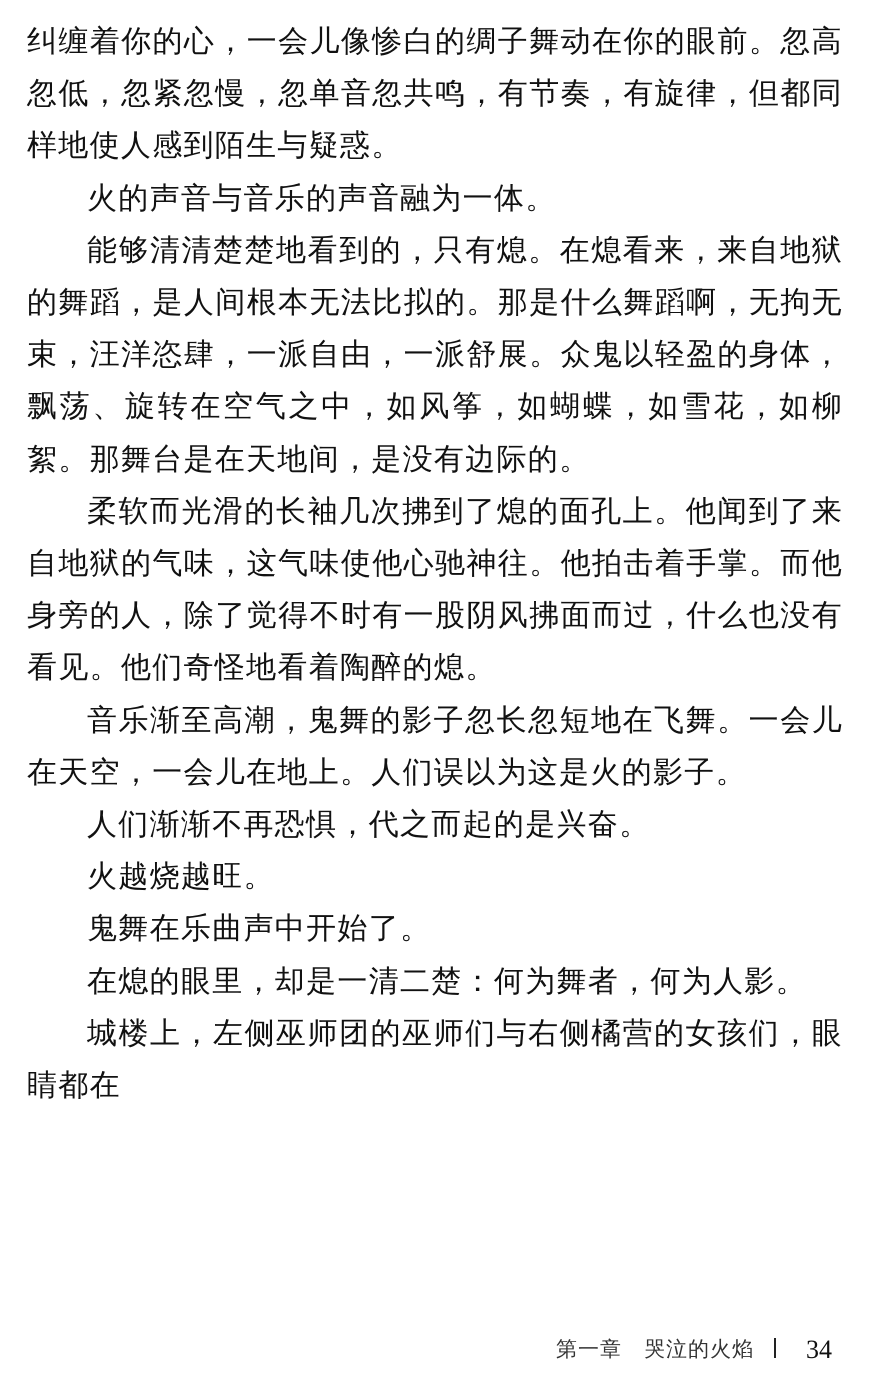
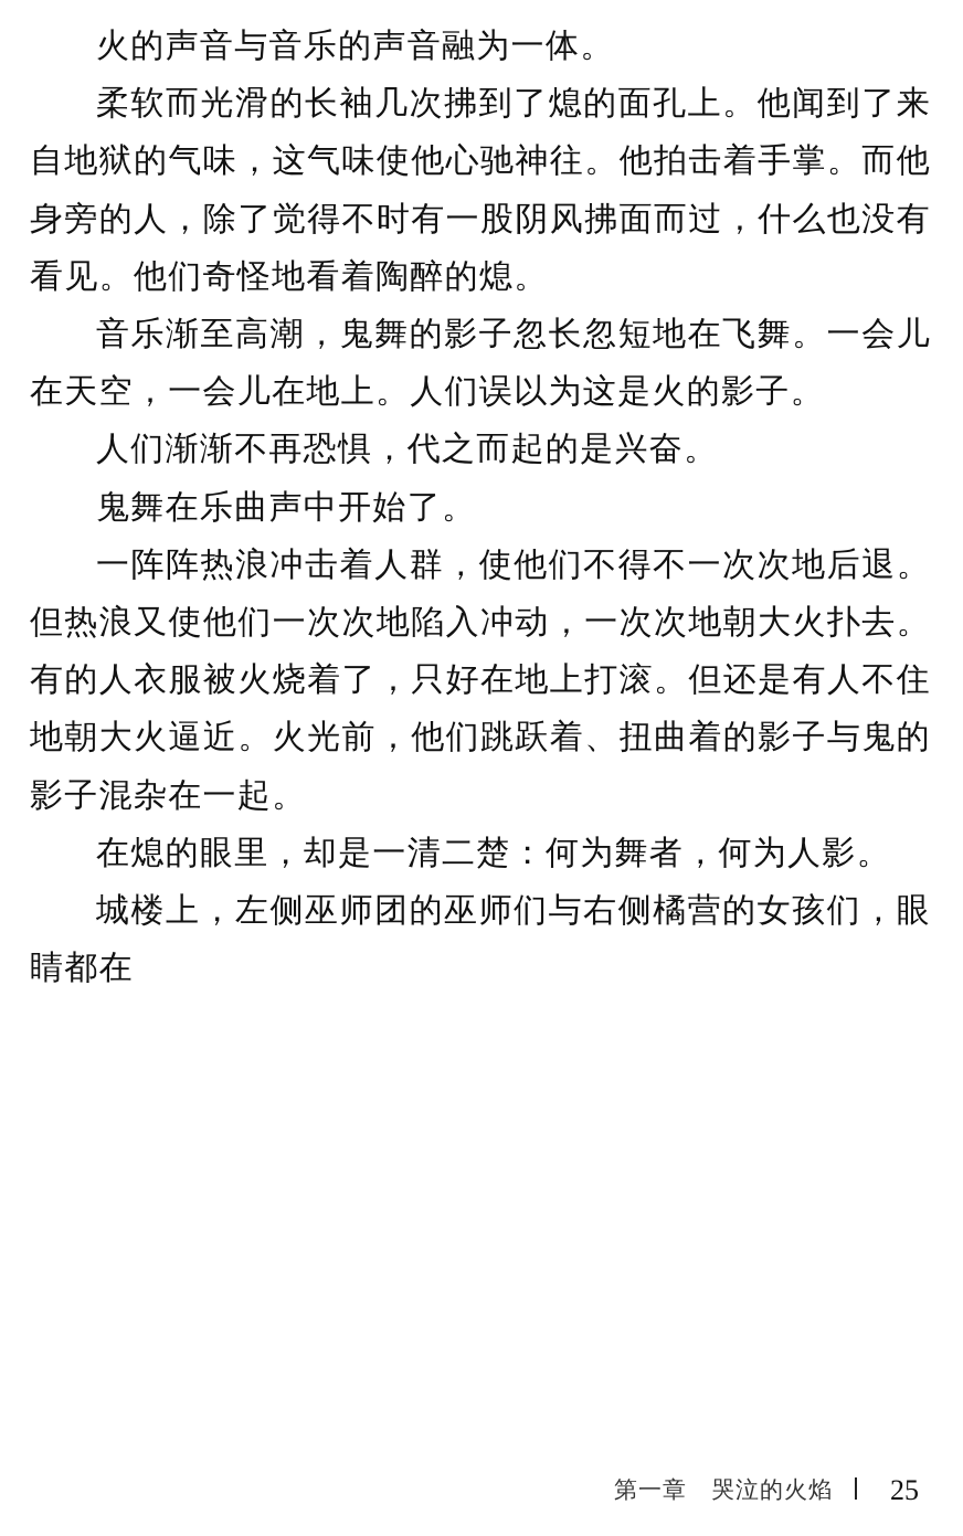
- 纠缠着你的心，一会儿像惨白的绸子舞动在你的眼前。忽高忽低，忽紧忽慢，忽单音忽共鸣，有节奏，有旋律，但都同样地使人感到陌生与疑惑。
  火的声音与音乐的声音融为一体。
- 能够清清楚楚地看到的，只有熄。在熄看来，来自地狱的舞蹈，是人间根本无法比拟的。那是什么舞蹈啊，无拘无束，汪洋恣肆，一派自由，一派舒展。众鬼以轻盈的身体，飘荡、旋转在空气之中，如风筝，如蝴蝶，如雪花，如柳絮。那舞台是在天地间，是没有边际的。
  柔软而光滑的长袖几次拂到了熄的面孔上。他闻到了来自地狱的气味，这气味使他心驰神往。他拍击着手掌。而他身旁的人，除了觉得不时有一股阴风拂面而过，什么也没有看见。他们奇怪地看着陶醉的熄。
  音乐渐至高潮，鬼舞的影子忽长忽短地在飞舞。一会儿在天空，一会儿在地上。人们误以为这是火的影子。
  人们渐渐不再恐惧，代之而起的是兴奋。
- 火越烧越旺。
  鬼舞在乐曲声中开始了。
+ 一阵阵热浪冲击着人群，使他们不得不一次次地后退。但热浪又使他们一次次地陷入冲动，一次次地朝大火扑去。有的人衣服被火烧着了，只好在地上打滚。但还是有人不住地朝大火逼近。火光前，他们跳跃着、扭曲着的影子与鬼的影子混杂在一起。
  在熄的眼里，却是一清二楚：何为舞者，何为人影。
  城楼上，左侧巫师团的巫师们与右侧橘营的女孩们，眼睛都在
  第一章
  哭泣的火焰
- 34
+ 25
